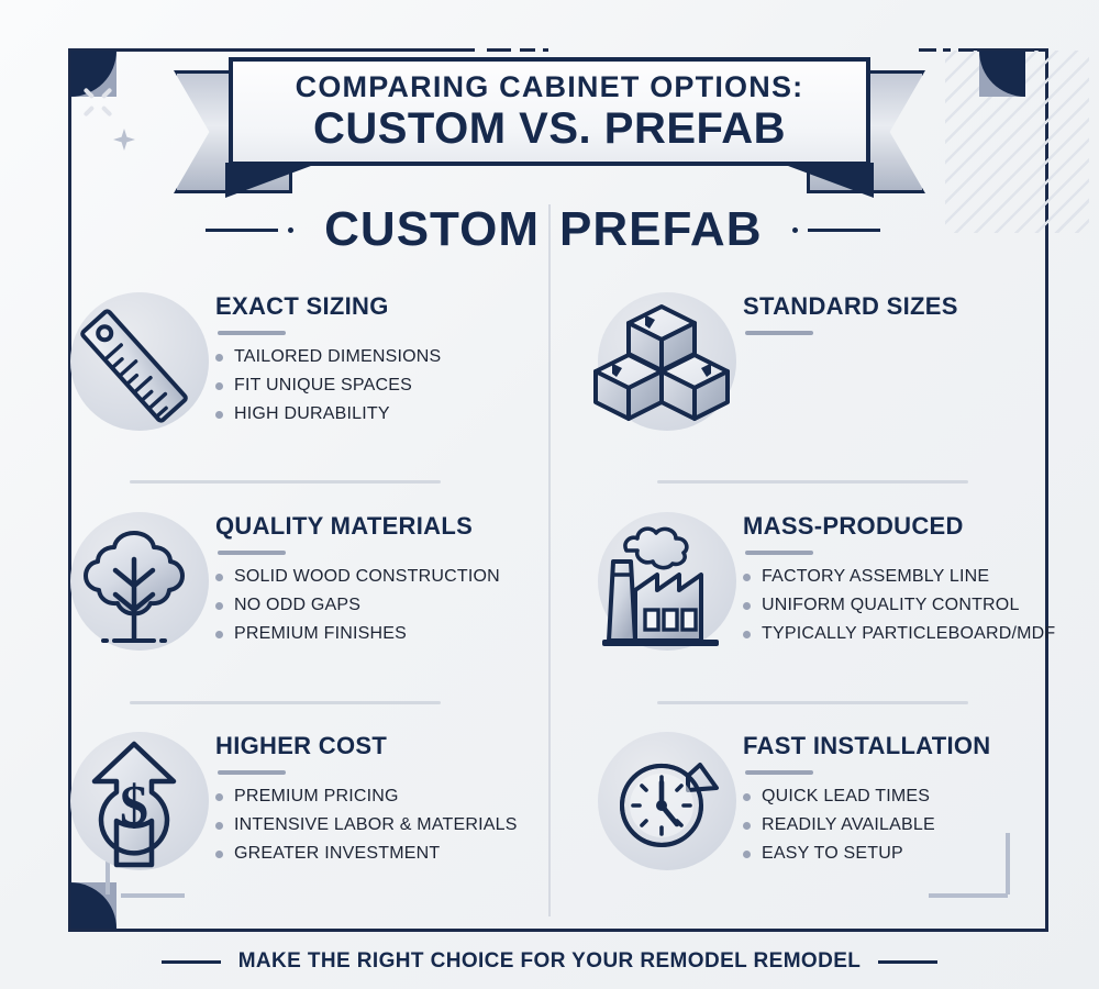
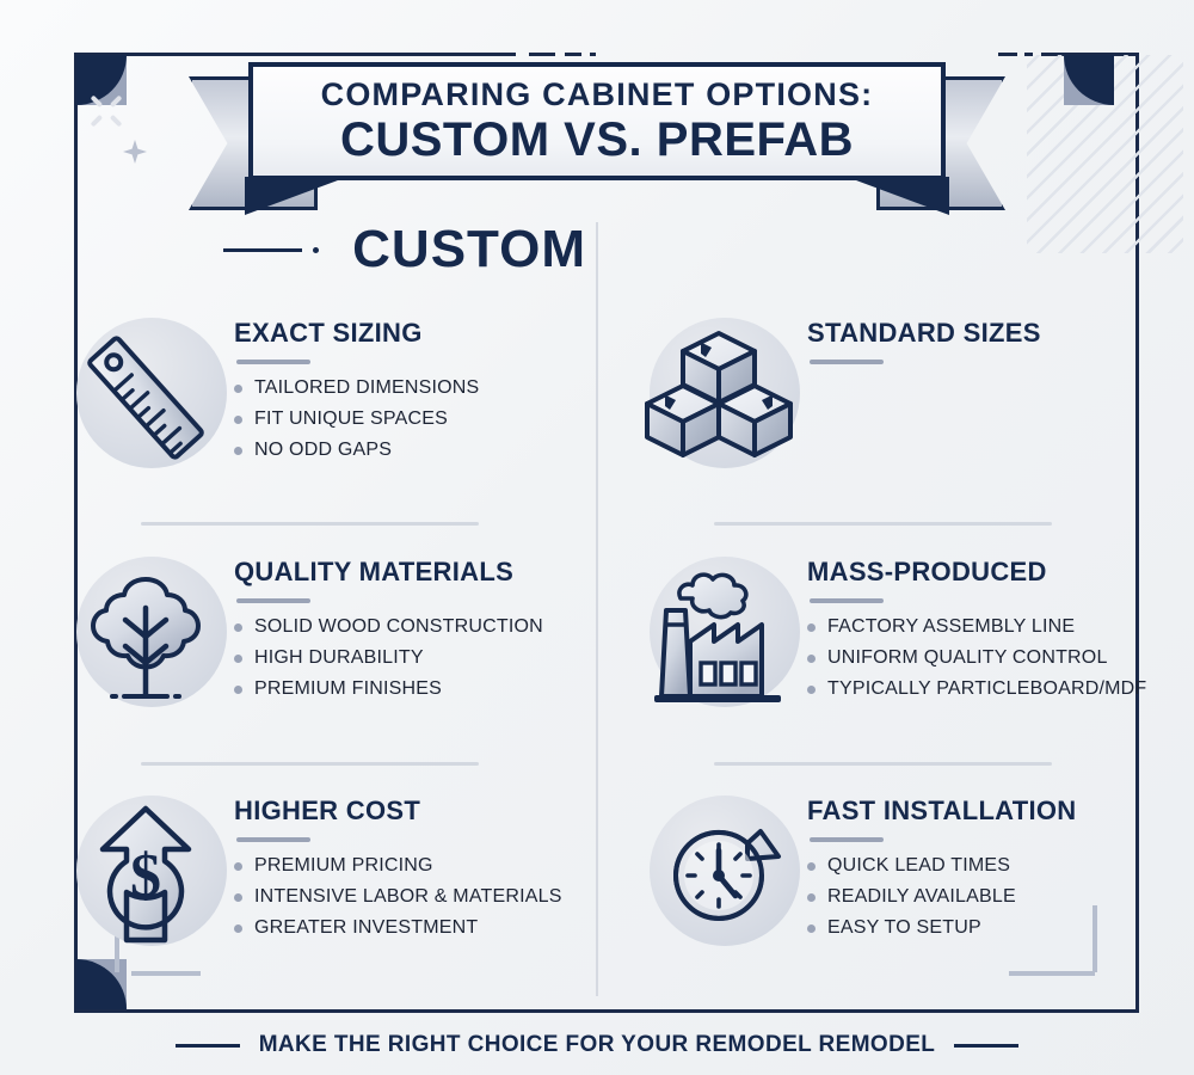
  COMPARING CABINET OPTIONS:
  CUSTOM VS. PREFAB
  CUSTOM
- PREFAB
  EXACT SIZING
  TAILORED DIMENSIONS
  FIT UNIQUE SPACES
- HIGH DURABILITY
+ NO ODD GAPS
  QUALITY MATERIALS
  SOLID WOOD CONSTRUCTION
- NO ODD GAPS
+ HIGH DURABILITY
  PREMIUM FINISHES
  $
  HIGHER COST
  PREMIUM PRICING
  INTENSIVE LABOR & MATERIALS
  GREATER INVESTMENT
  STANDARD SIZES
  MASS-PRODUCED
  FACTORY ASSEMBLY LINE
  UNIFORM QUALITY CONTROL
  TYPICALLY PARTICLEBOARD/MDF
  FAST INSTALLATION
  QUICK LEAD TIMES
  READILY AVAILABLE
  EASY TO SETUP
  MAKE THE RIGHT CHOICE FOR YOUR REMODEL REMODEL
